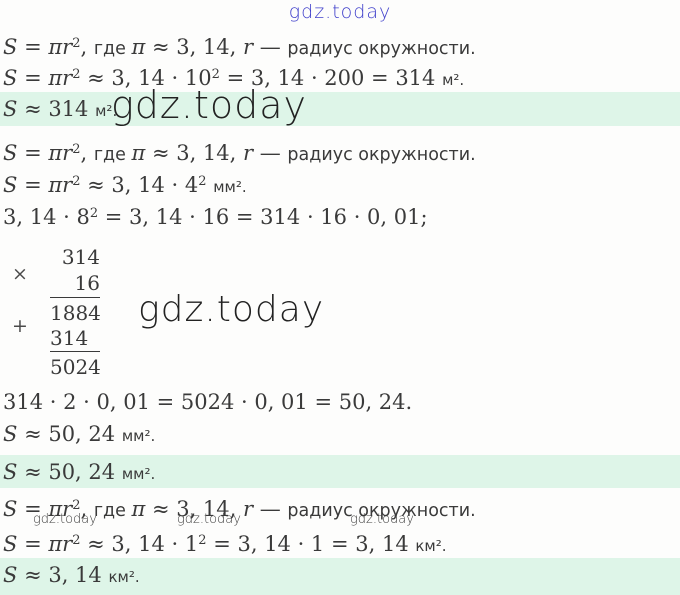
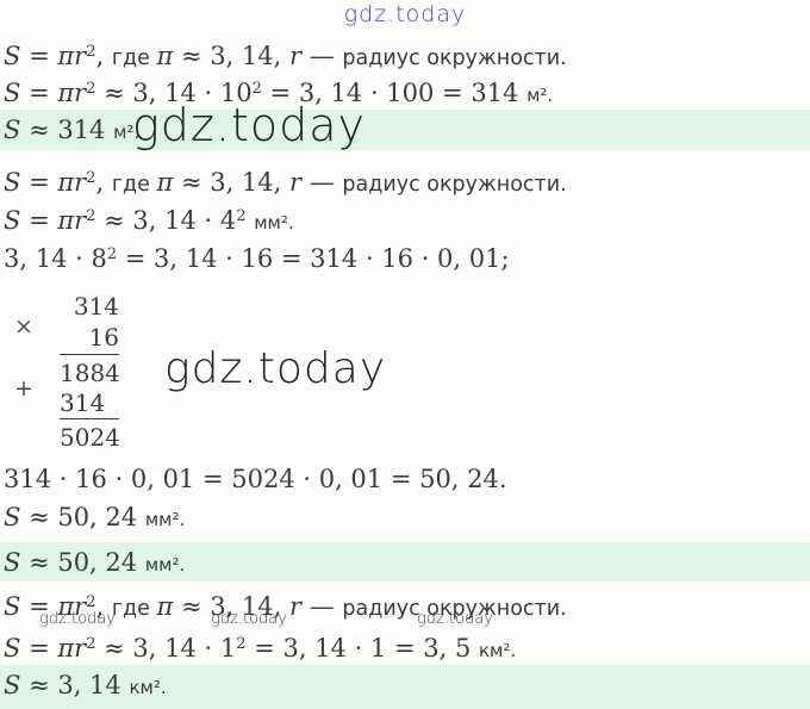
  gdz.today
  S = πr2, где π ≈ 3, 14, r — радиус окружности.
- S = πr2 ≈ 3, 14 · 102 = 3, 14 · 200 = 314 м².
+ S = πr2 ≈ 3, 14 · 102 = 3, 14 · 100 = 314 м².
  S ≈ 314 м².
  gdz.today
  S = πr2, где π ≈ 3, 14, r — радиус окружности.
  S = πr2 ≈ 3, 14 · 42 мм².
  3, 14 · 82 = 3, 14 · 16 = 314 · 16 · 0, 01;
  ×
  +
  314
  16
  1884
  314
  5024
  gdz.today
- 314 · 2 · 0, 01 = 5024 · 0, 01 = 50, 24.
+ 314 · 16 · 0, 01 = 5024 · 0, 01 = 50, 24.
  S ≈ 50, 24 мм².
  S ≈ 50, 24 мм².
  S = πr2, где π ≈ 3, 14, r — радиус окружности.
  gdz.today
  gdz.today
  gdz.today
- S = πr2 ≈ 3, 14 · 12 = 3, 14 · 1 = 3, 14 км².
+ S = πr2 ≈ 3, 14 · 12 = 3, 14 · 1 = 3, 5 км².
  S ≈ 3, 14 км².
